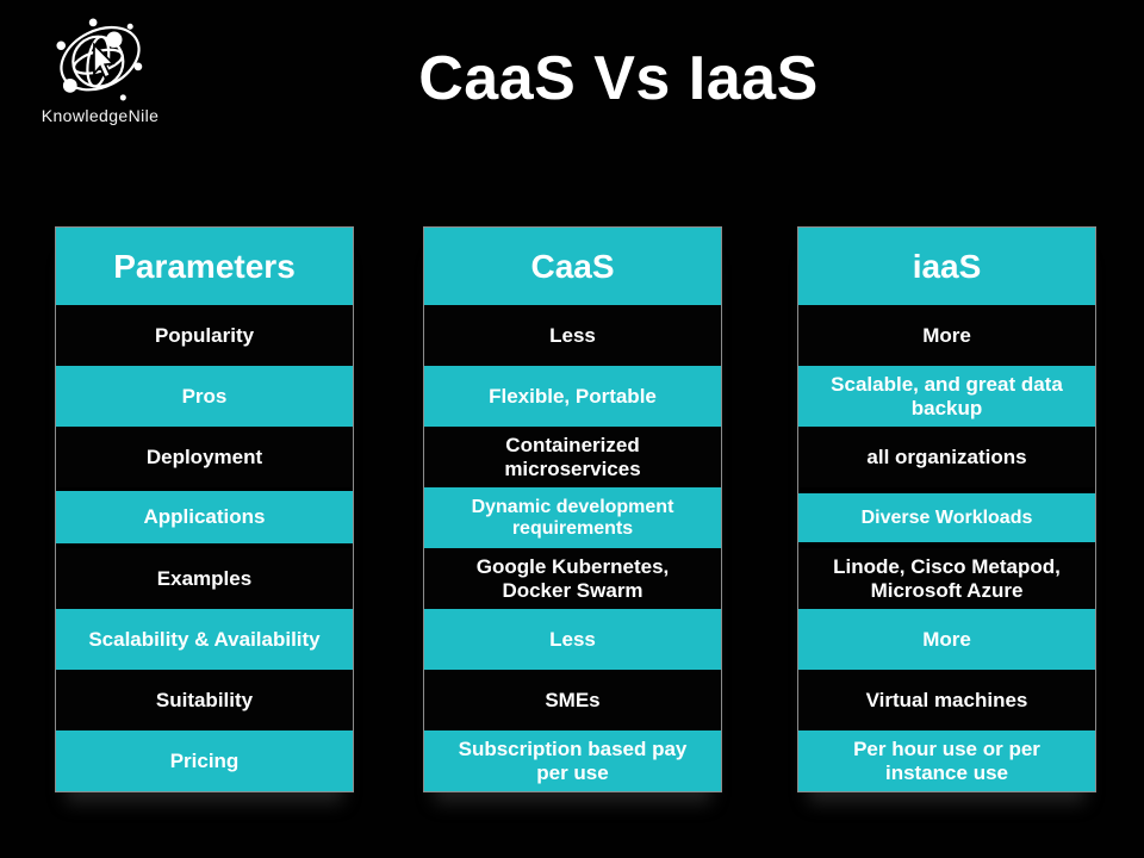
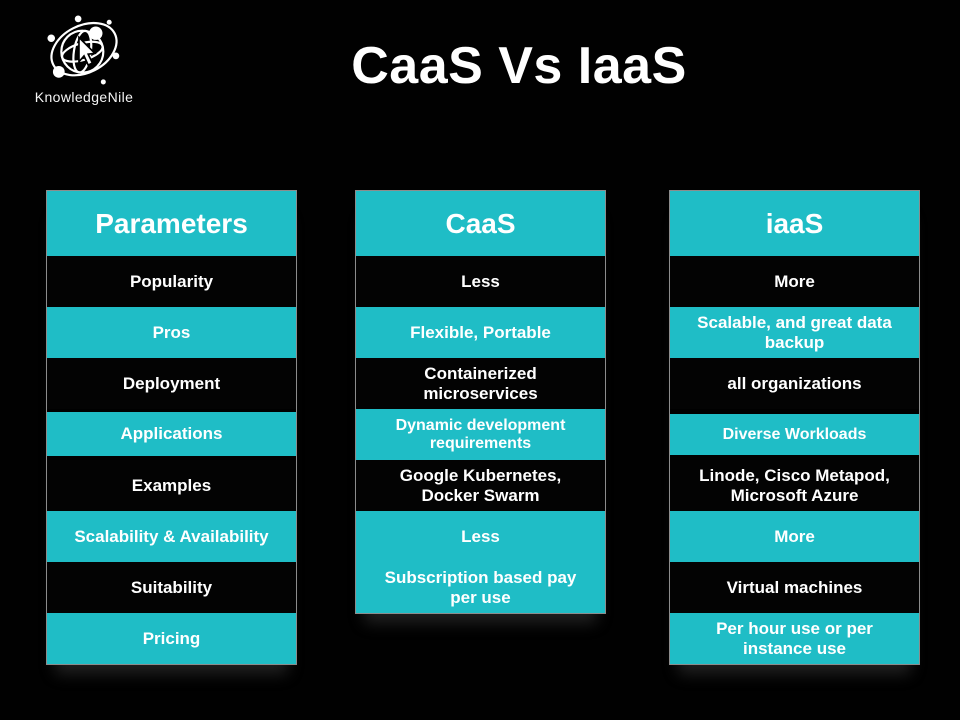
  KnowledgeNile
  CaaS Vs IaaS
  Parameters
  Popularity
  Pros
  Deployment
  Applications
  Examples
  Scalability & Availability
  Suitability
  Pricing
  CaaS
  Less
  Flexible, Portable
  Containerized microservices
  Dynamic development requirements
  Google Kubernetes, Docker Swarm
  Less
- SMEs
  Subscription based pay per use
  iaaS
  More
  Scalable, and great data backup
  all organizations
  Diverse Workloads
  Linode, Cisco Metapod, Microsoft Azure
  More
  Virtual machines
  Per hour use or per instance use
